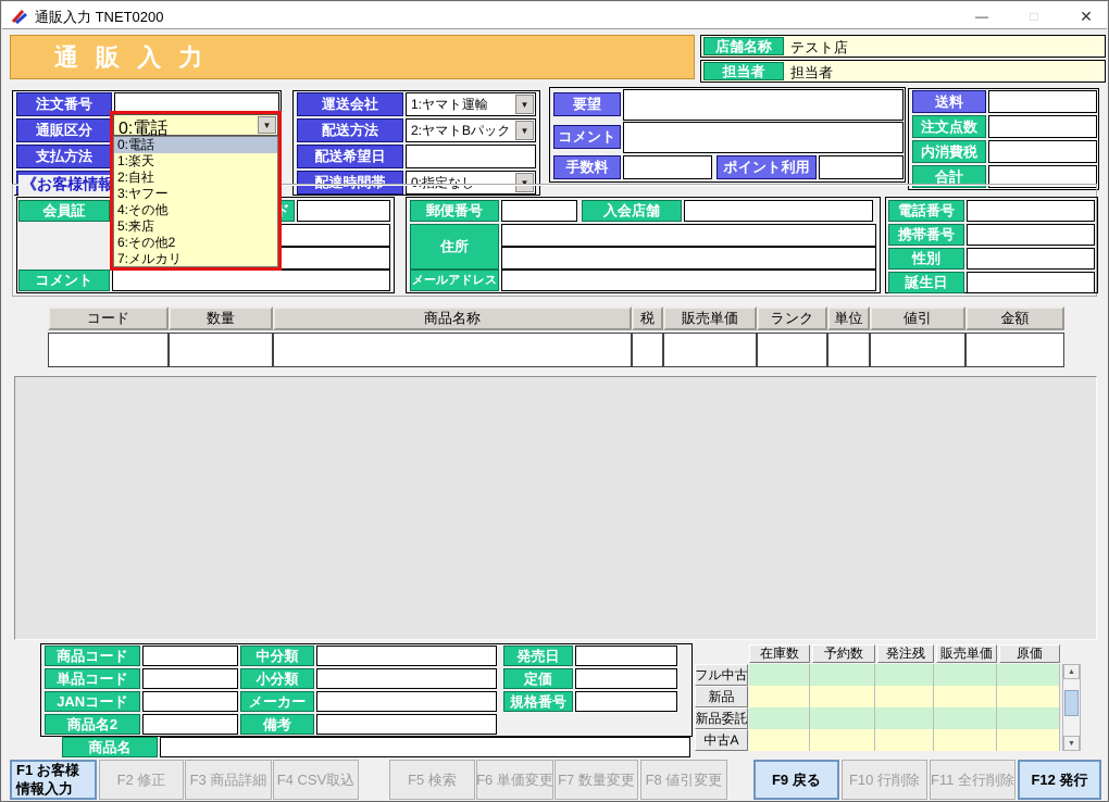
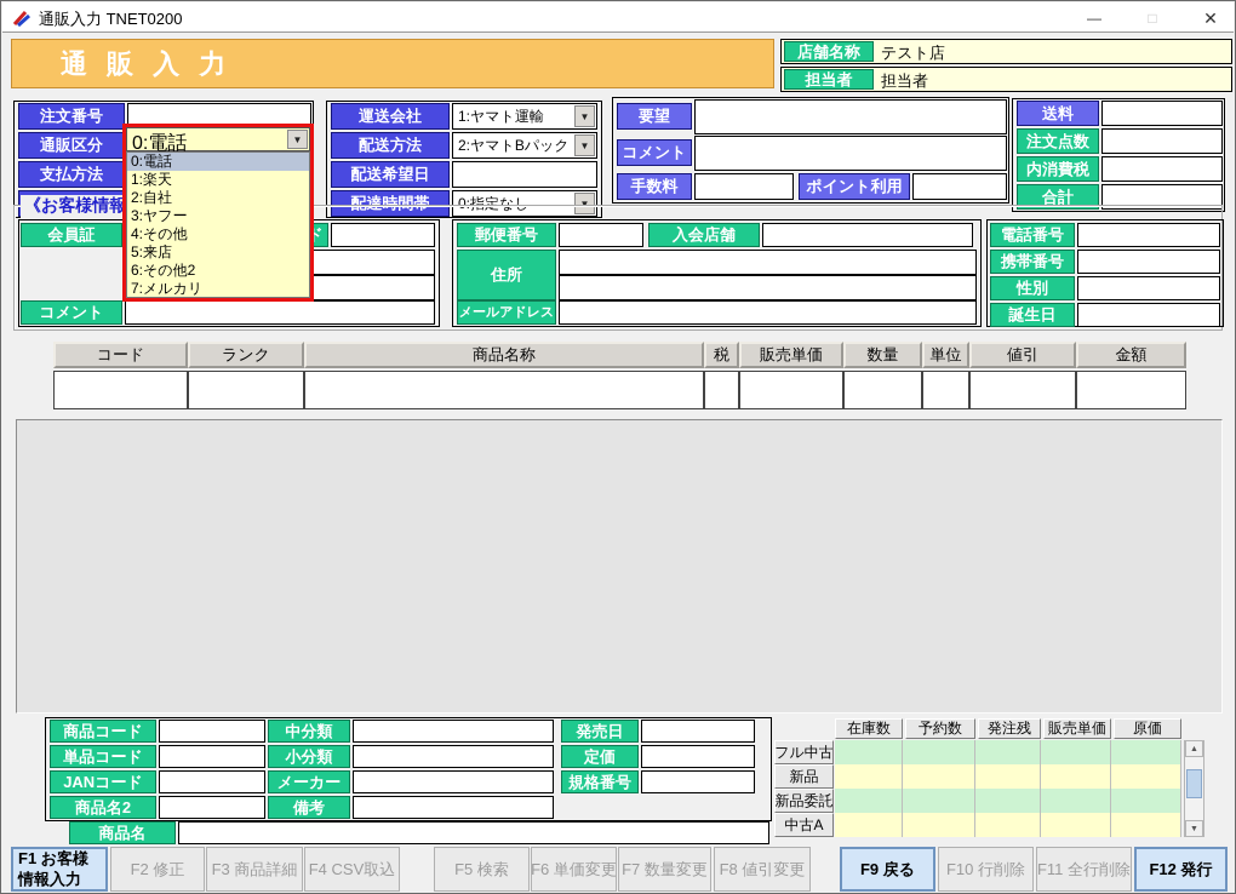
  通販入力 TNET0200
  —
  □
  ✕
  通 販 入 力
  テスト店
  店舗名称
  担当者
  担当者
  注文番号
  通販区分
  支払方法
  運送会社
  1:ヤマト運輸
  ▼
  配送方法
  2:ヤマトBパック
  ▼
  配送希望日
  配達時間帯
  0:指定なし
  ▼
  要望
  コメント
  手数料
  ポイント利用
  送料
  注文点数
  内消費税
  合計
  《お客様情報
  会員証
  ド
  コメント
  郵便番号
  入会店舗
  住所
  メールアドレス
  電話番号
  携帯番号
  性別
  誕生日
  コード
- 数量
+ ランク
  商品名称
  税
  販売単価
- ランク
+ 数量
  単位
  値引
  金額
  商品コード
  単品コード
  JANコード
  商品名2
  商品名
  中分類
  小分類
  メーカー
  備考
  発売日
  定価
  規格番号
  在庫数
  予約数
  発注残
  販売単価
  原価
  フル中古
  新品
  新品委託
  中古A
  F1 お客様情報入力
  F2 修正
  F3 商品詳細
  F4 CSV取込
  F5 検索
  F6 単価変更
  F7 数量変更
  F8 値引変更
  F9 戻る
  F10 行削除
  F11 全行削除
  F12 発行
  0:電話
  ▼
  0:電話
  1:楽天
  2:自社
  3:ヤフー
  4:その他
  5:来店
  6:その他2
  7:メルカリ
